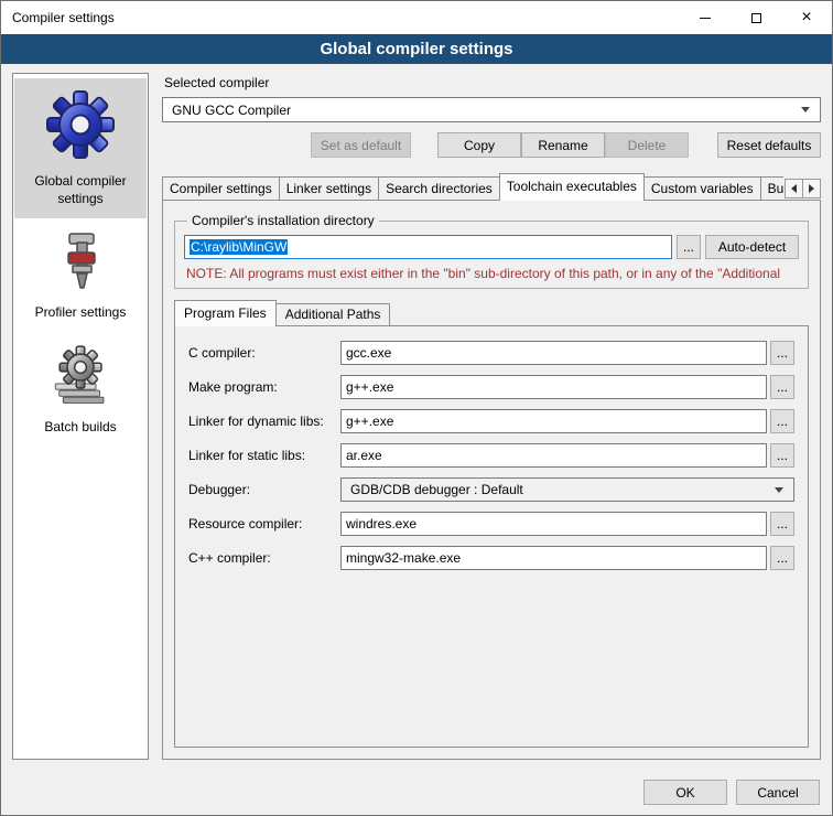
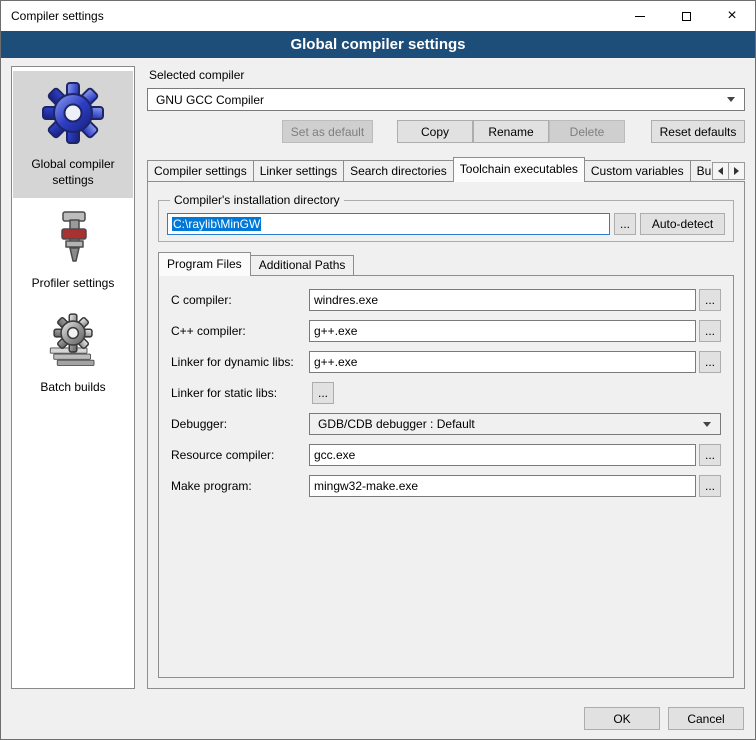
  Compiler settings
  ×
  Global compiler settings
  Global compiler settings
  Profiler settings
  Batch builds
  Selected compiler
  GNU GCC Compiler
  Set as default
  Copy
  Rename
  Delete
  Reset defaults
  Compiler settings
  Linker settings
  Search directories
  Toolchain executables
  Custom variables
  Compiler's installation directory
  C:\raylib\MinGW
  ...
  Auto-detect
- NOTE: All programs must exist either in the "bin" sub-directory of this path, or in any of the "Additional
  Program Files
  Additional Paths
  C compiler:
- gcc.exe
+ windres.exe
  ...
- Make program:
+ C++ compiler:
  g++.exe
  ...
  Linker for dynamic libs:
  g++.exe
  ...
  Linker for static libs:
- ar.exe
  ...
  Debugger:
  GDB/CDB debugger : Default
  Resource compiler:
- windres.exe
+ gcc.exe
  ...
- C++ compiler:
+ Make program:
  mingw32-make.exe
  ...
  OK
  Cancel
